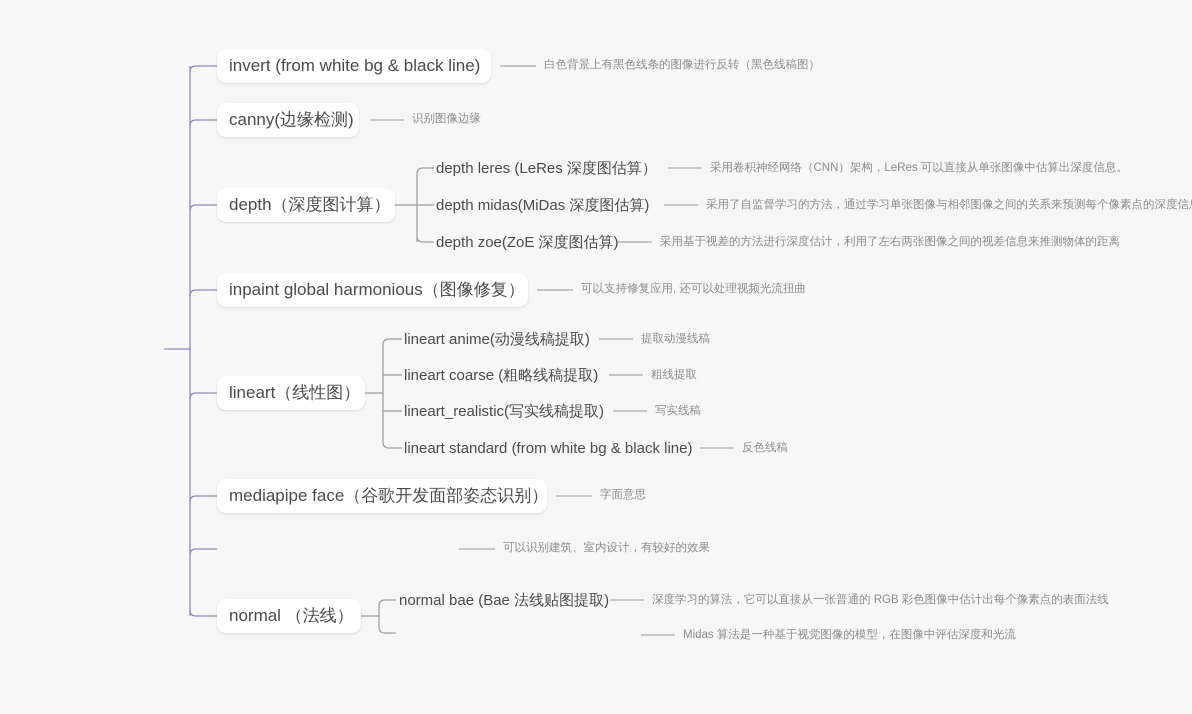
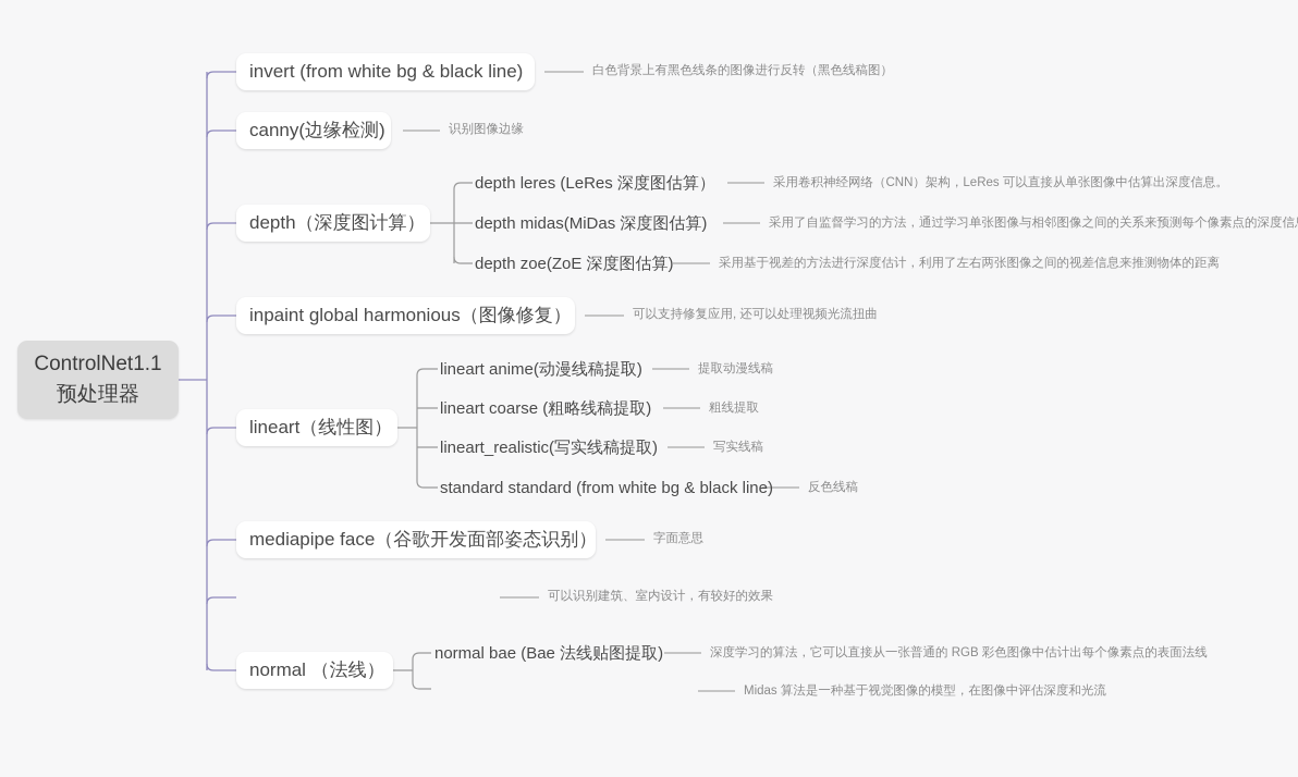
+ ControlNet1.1预处理器
  invert (from white bg & black line)
  白色背景上有黑色线条的图像进行反转（黑色线稿图）
  canny(边缘检测)
  识别图像边缘
  depth（深度图计算）
  depth leres (LeRes 深度图估算）
  采用卷积神经网络（CNN）架构，LeRes 可以直接从单张图像中估算出深度信息。
  depth midas(MiDas 深度图估算)
  采用了自监督学习的方法，通过学习单张图像与相邻图像之间的关系来预测每个像素点的深度信
  depth zoe(ZoE 深度图估算)
  采用基于视差的方法进行深度估计，利用了左右两张图像之间的视差信息来推测物体的距离
  inpaint global harmonious（图像修复）
  可以支持修复应用, 还可以处理视频光流扭曲
  lineart（线性图）
  lineart anime(动漫线稿提取)
  提取动漫线稿
  lineart coarse (粗略线稿提取)
  粗线提取
  lineart_realistic(写实线稿提取)
  写实线稿
- lineart standard (from white bg & black line)
+ standard standard (from white bg & black line)
  反色线稿
  mediapipe face（谷歌开发面部姿态识别）
  字面意思
  可以识别建筑、室内设计，有较好的效果
  normal （法线）
  normal bae (Bae 法线贴图提取)
  深度学习的算法，它可以直接从一张普通的 RGB 彩色图像中估计出每个像素点的表面法线
  Midas 算法是一种基于视觉图像的模型，在图像中评估深度和光流
